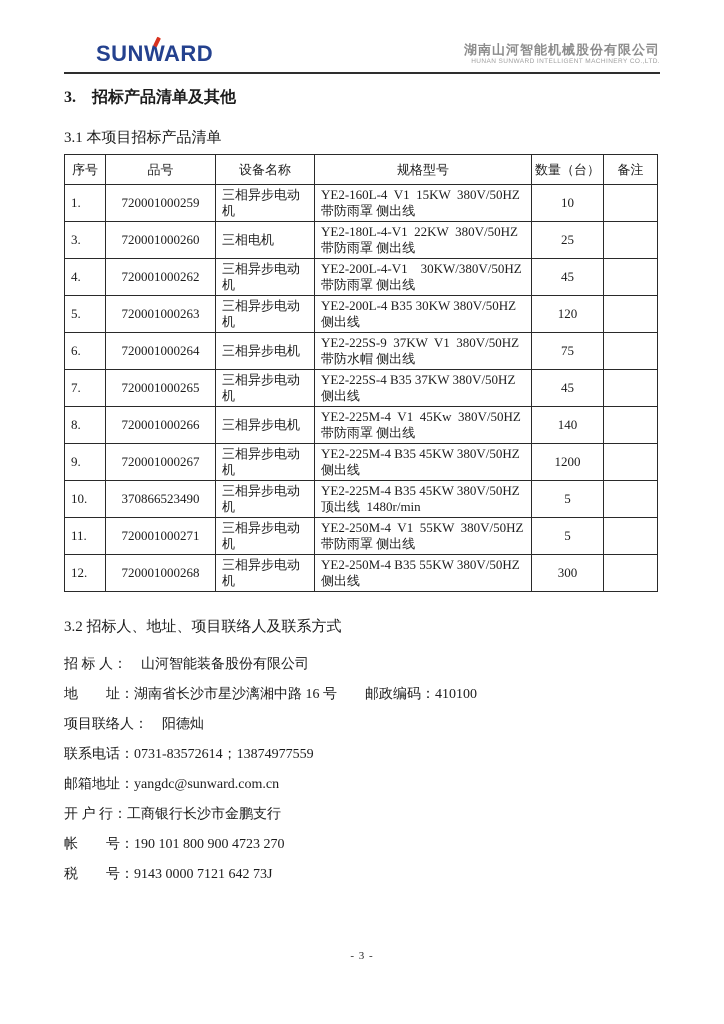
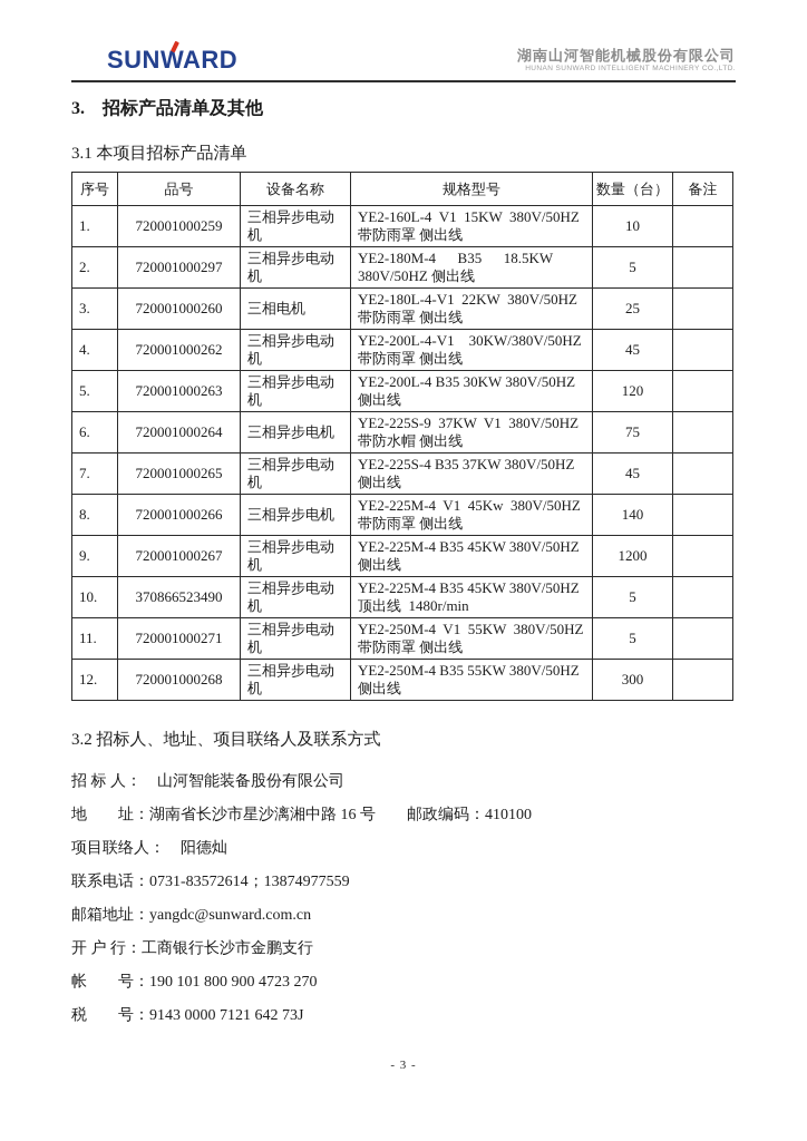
  SUNWARD
  湖南山河智能机械股份有限公司
  3. 招标产品清单及其他
  3.1 本项目招标产品清单
  序号	品号	设备名称	规格型号	数量（台）	备注
  1.	720001000259	三相异步电动 机	YE2-160L-4 V1 15KW 380V/50HZ 带防雨罩 侧出线	10
+ 2.	720001000297	三相异步电动 机	YE2-180M-4 B35 18.5KW 380V/50HZ 侧出线	5
  3.	720001000260	三相电机	YE2-180L-4-V1 22KW 380V/50HZ 带防雨罩 侧出线	25
  4.	720001000262	三相异步电动 机	YE2-200L-4-V1 30KW/380V/50HZ 带防雨罩 侧出线	45
  5.	720001000263	三相异步电动 机	YE2-200L-4 B35 30KW 380V/50HZ 侧出线	120
  6.	720001000264	三相异步电机	YE2-225S-9 37KW V1 380V/50HZ 带防水帽 侧出线	75
  7.	720001000265	三相异步电动 机	YE2-225S-4 B35 37KW 380V/50HZ 侧出线	45
  8.	720001000266	三相异步电机	YE2-225M-4 V1 45Kw 380V/50HZ 带防雨罩 侧出线	140
  9.	720001000267	三相异步电动 机	YE2-225M-4 B35 45KW 380V/50HZ 侧出线	1200
  10.	370866523490	三相异步电动 机	YE2-225M-4 B35 45KW 380V/50HZ 顶出线 1480r/min	5
  11.	720001000271	三相异步电动 机	YE2-250M-4 V1 55KW 380V/50HZ 带防雨罩 侧出线	5
  12.	720001000268	三相异步电动 机	YE2-250M-4 B35 55KW 380V/50HZ 侧出线	300
  3.2 招标人、地址、项目联络人及联系方式
  招 标 人： 山河智能装备股份有限公司
  地 址：湖南省长沙市星沙漓湘中路 16 号 邮政编码：410100
  项目联络人： 阳德灿
  联系电话：0731-83572614；13874977559
  邮箱地址：yangdc@sunward.com.cn
  开 户 行：工商银行长沙市金鹏支行
  帐 号：190 101 800 900 4723 270
  税 号：9143 0000 7121 642 73J
  - 3 -
